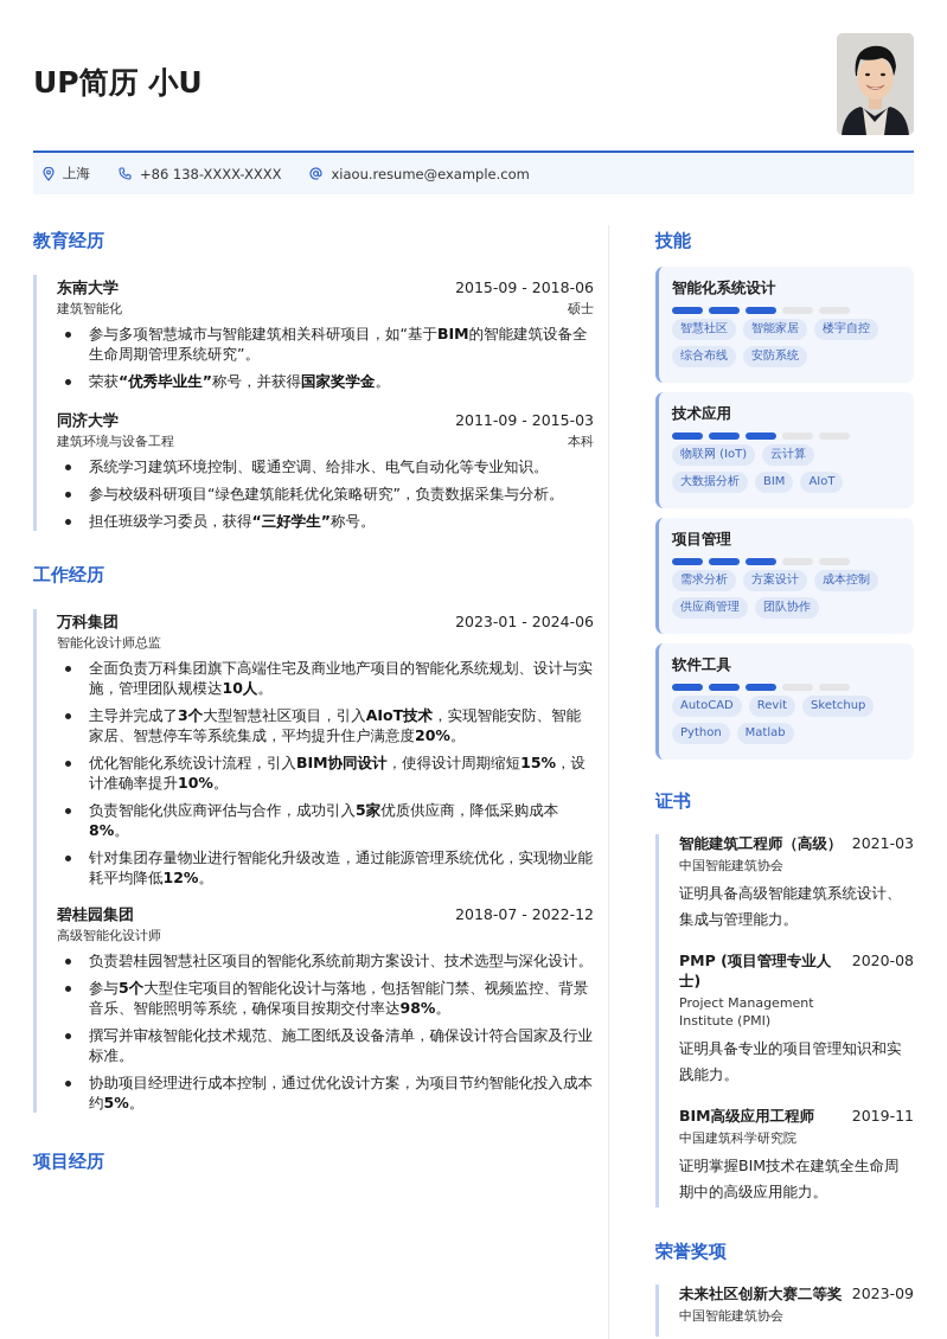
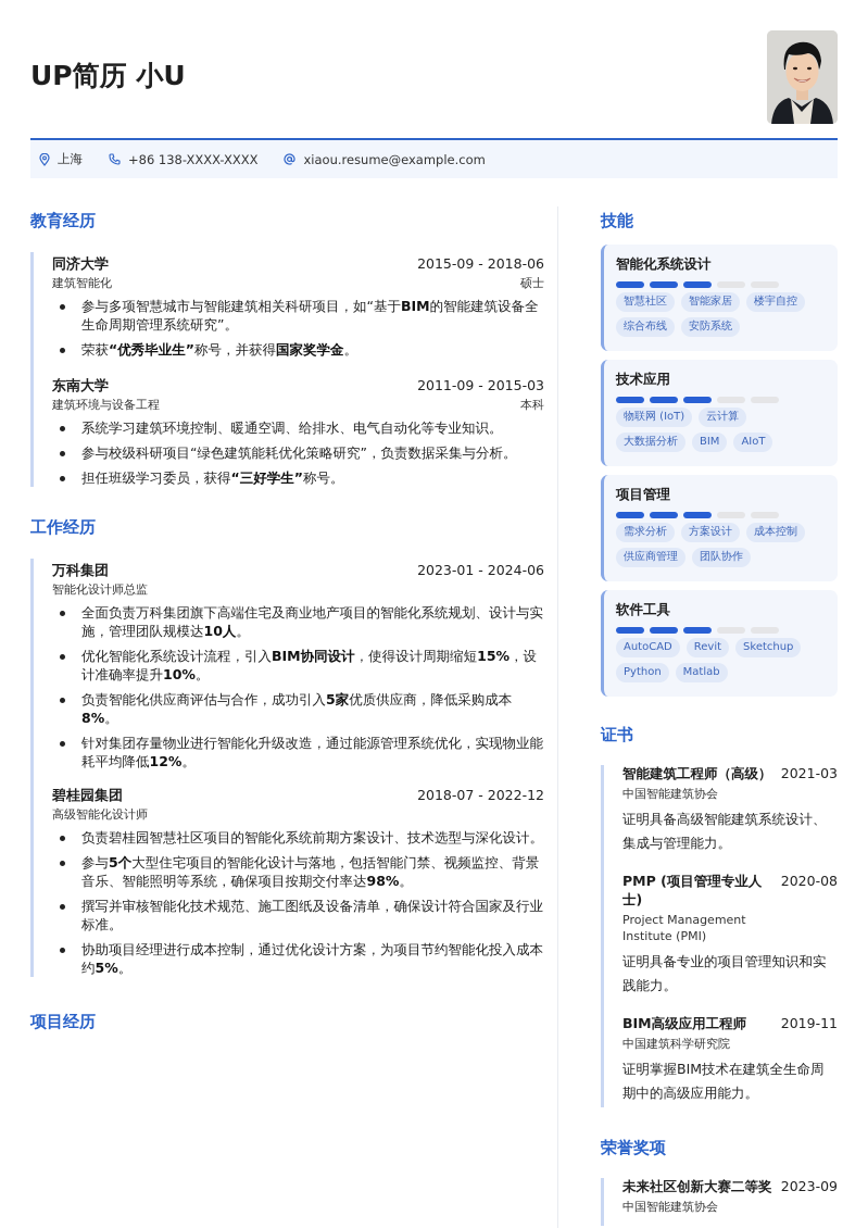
  UP简历 小U
  上海
  +86 138-XXXX-XXXX
  xiaou.resume@example.com
  教育经历
- 东南大学
+ 同济大学
  2015-09 - 2018-06
  建筑智能化
  硕士
  参与多项智慧城市与智能建筑相关科研项目，如“基于BIM的智能建筑设备全生命周期管理系统研究”。
  荣获“优秀毕业生”称号，并获得国家奖学金。
- 同济大学
+ 东南大学
  2011-09 - 2015-03
  建筑环境与设备工程
  本科
  系统学习建筑环境控制、暖通空调、给排水、电气自动化等专业知识。
  参与校级科研项目“绿色建筑能耗优化策略研究”，负责数据采集与分析。
  担任班级学习委员，获得“三好学生”称号。
  工作经历
  万科集团
  2023-01 - 2024-06
  智能化设计师总监
  全面负责万科集团旗下高端住宅及商业地产项目的智能化系统规划、设计与实施，管理团队规模达10人。
- 主导并完成了3个大型智慧社区项目，引入AIoT技术，实现智能安防、智能家居、智慧停车等系统集成，平均提升住户满意度20%。
  优化智能化系统设计流程，引入BIM协同设计，使得设计周期缩短15%，设计准确率提升10%。
  负责智能化供应商评估与合作，成功引入5家优质供应商，降低采购成本8%。
  针对集团存量物业进行智能化升级改造，通过能源管理系统优化，实现物业能耗平均降低12%。
  碧桂园集团
  2018-07 - 2022-12
  高级智能化设计师
  负责碧桂园智慧社区项目的智能化系统前期方案设计、技术选型与深化设计。
  参与5个大型住宅项目的智能化设计与落地，包括智能门禁、视频监控、背景音乐、智能照明等系统，确保项目按期交付率达98%。
  撰写并审核智能化技术规范、施工图纸及设备清单，确保设计符合国家及行业标准。
  协助项目经理进行成本控制，通过优化设计方案，为项目节约智能化投入成本约5%。
  项目经历
  技能
  智能化系统设计
  智慧社区
  智能家居
  楼宇自控
  综合布线
  安防系统
  技术应用
  物联网 (IoT)
  云计算
  大数据分析
  BIM
  AIoT
  项目管理
  需求分析
  方案设计
  成本控制
  供应商管理
  团队协作
  软件工具
  AutoCAD
  Revit
  Sketchup
  Python
  Matlab
  证书
  智能建筑工程师（高级）
  2021-03
  中国智能建筑协会
  证明具备高级智能建筑系统设计、集成与管理能力。
  PMP (项目管理专业人士)
  2020-08
  Project Management Institute (PMI)
  证明具备专业的项目管理知识和实践能力。
  BIM高级应用工程师
  2019-11
  中国建筑科学研究院
  证明掌握BIM技术在建筑全生命周期中的高级应用能力。
  荣誉奖项
  未来社区创新大赛二等奖
  2023-09
  中国智能建筑协会
